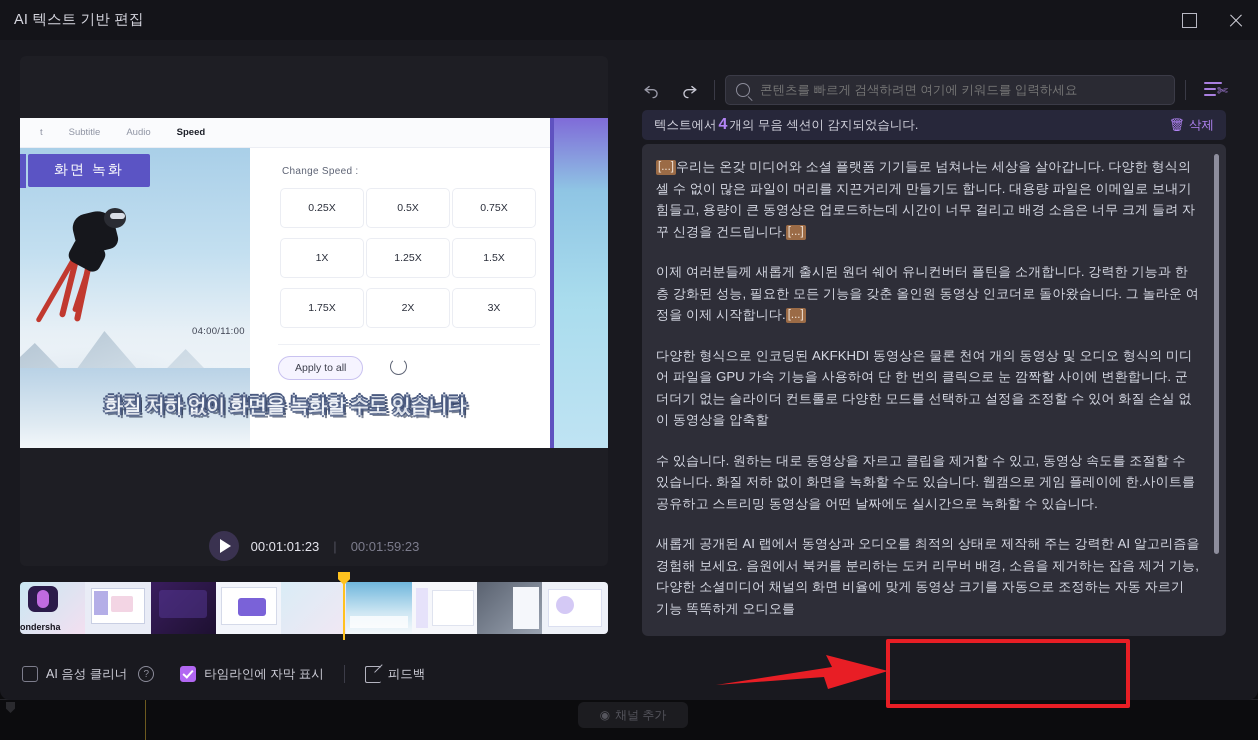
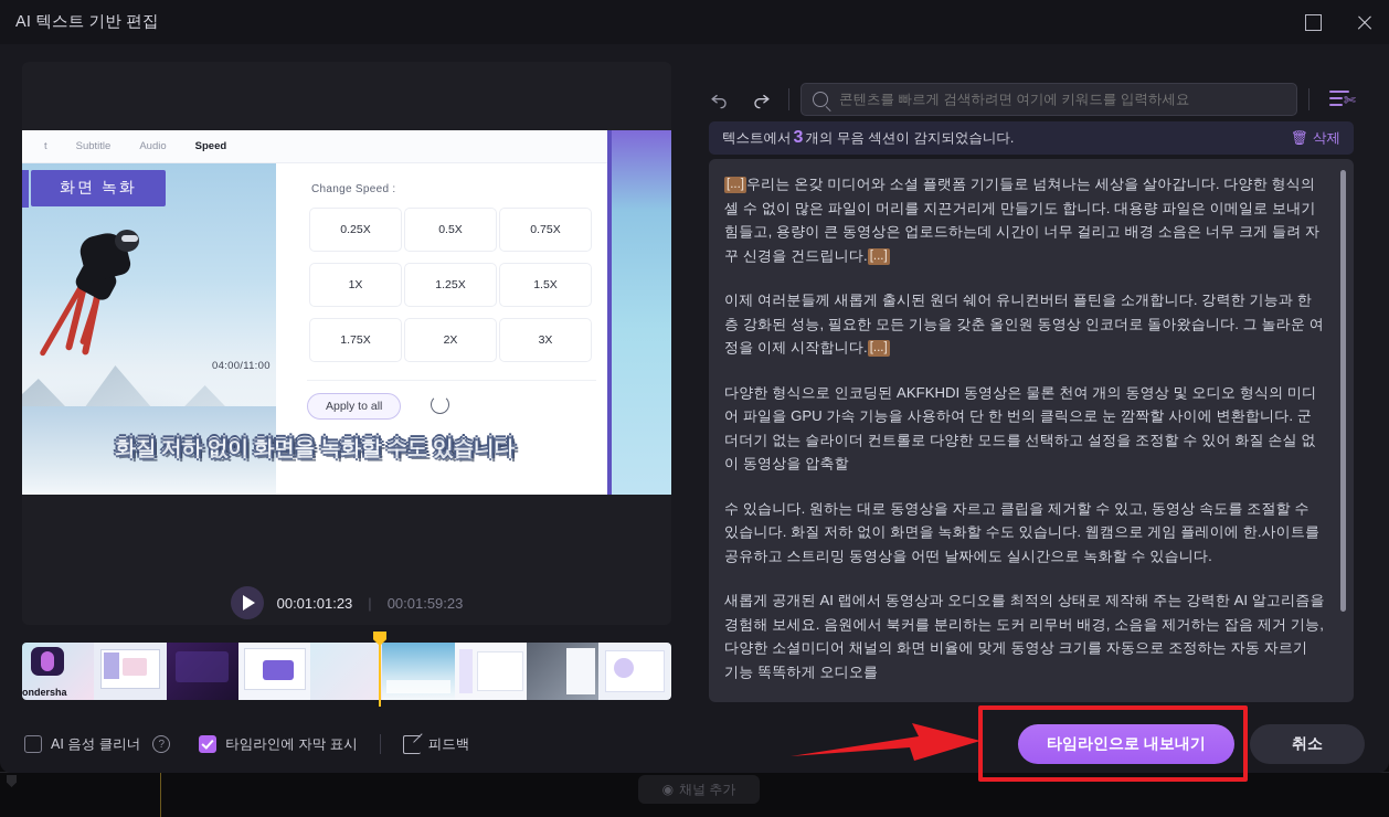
  ◉
  채널 추가
  AI 텍스트 기반 편집
  t
  Subtitle
  Audio
  Speed
  Change Speed :
  0.25X
  0.5X
  0.75X
  1X
  1.25X
  1.5X
  1.75X
  2X
  3X
  Apply to all
  화면 녹화
  04:00/11:00
  화질 저하 없이 화면을 녹화할 수도 있습니다
  00:01:01:23
  |
  00:01:59:23
  ondersha
  콘텐츠를 빠르게 검색하려면 여기에 키워드를 입력하세요
  ✄
  텍스트에서
- 4
+ 3
  개의 무음 섹션이 감지되었습니다.
  🗑
  삭제
  [...] 우리는 온갖 미디어와 소셜 플랫폼 기기들로 넘쳐나는 세상을 살아갑니다. 다양한 형식의 셀 수 없이 많은 파일이 머리를 지끈거리게 만들기도 합니다. 대용량 파일은 이메일로 보내기 힘들고, 용량이 큰 동영상은 업로드하는데 시간이 너무 걸리고 배경 소음은 너무 크게 들려 자꾸 신경을 건드립니다. [...]
  이제 여러분들께 새롭게 출시된 원더 쉐어 유니컨버터 플틴을 소개합니다. 강력한 기능과 한층 강화된 성능, 필요한 모든 기능을 갖춘 올인원 동영상 인코더로 돌아왔습니다. 그 놀라운 여정을 이제 시작합니다. [...]
  다양한 형식으로 인코딩된 AKFKHDI 동영상은 물론 천여 개의 동영상 및 오디오 형식의 미디어 파일을 GPU 가속 기능을 사용하여 단 한 번의 클릭으로 눈 깜짝할 사이에 변환합니다. 군더더기 없는 슬라이더 컨트롤로 다양한 모드를 선택하고 설정을 조정할 수 있어 화질 손실 없이 동영상을 압축할
  수 있습니다. 원하는 대로 동영상을 자르고 클립을 제거할 수 있고, 동영상 속도를 조절할 수 있습니다. 화질 저하 없이 화면을 녹화할 수도 있습니다. 웹캠으로 게임 플레이에 한.사이트를 공유하고 스트리밍 동영상을 어떤 날짜에도 실시간으로 녹화할 수 있습니다.
  새롭게 공개된 AI 랩에서 동영상과 오디오를 최적의 상태로 제작해 주는 강력한 AI 알고리즘을 경험해 보세요. 음원에서 북커를 분리하는 도커 리무버 배경, 소음을 제거하는 잡음 제거 기능, 다양한 소셜미디어 채널의 화면 비율에 맞게 동영상 크기를 자동으로 조정하는 자동 자르기 기능 똑똑하게 오디오를
  AI 음성 클리너
  ?
  타임라인에 자막 표시
  피드백
+ 타임라인으로 내보내기
+ 취소
